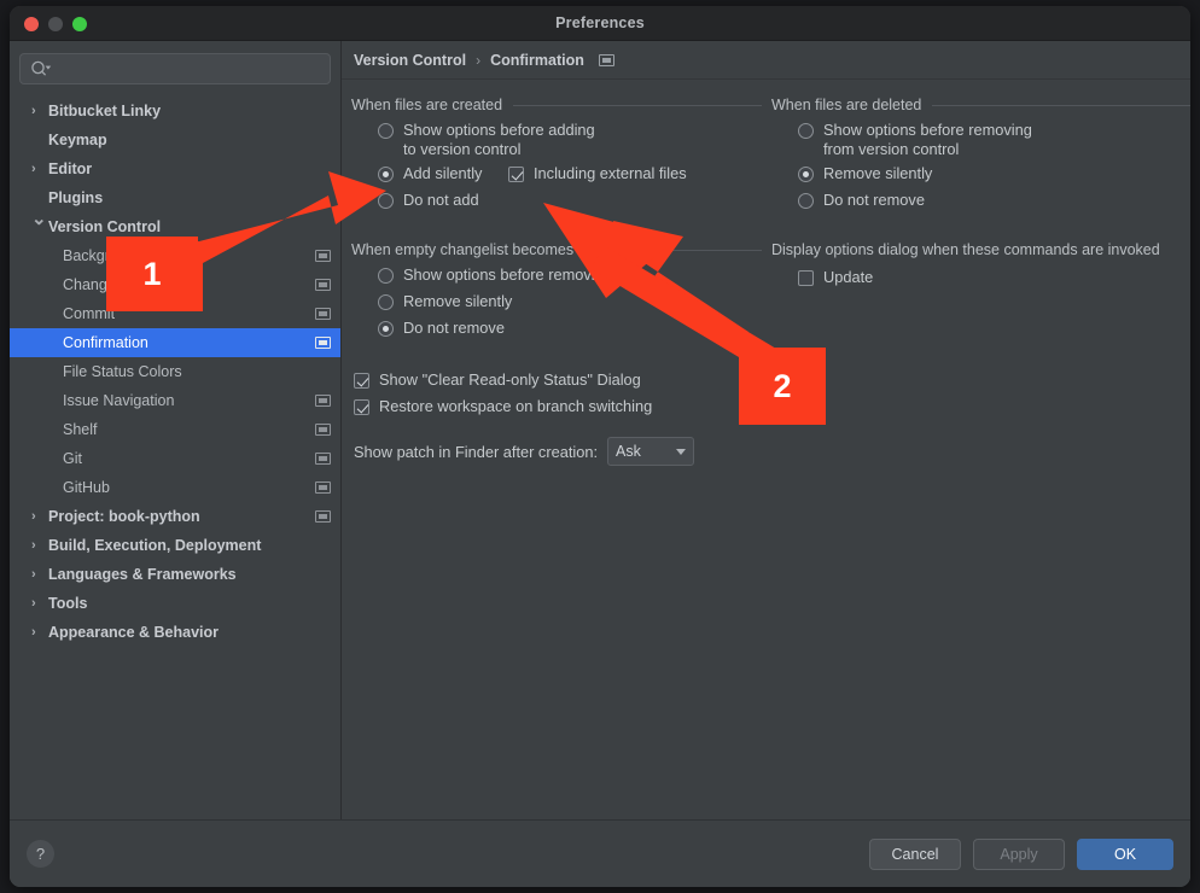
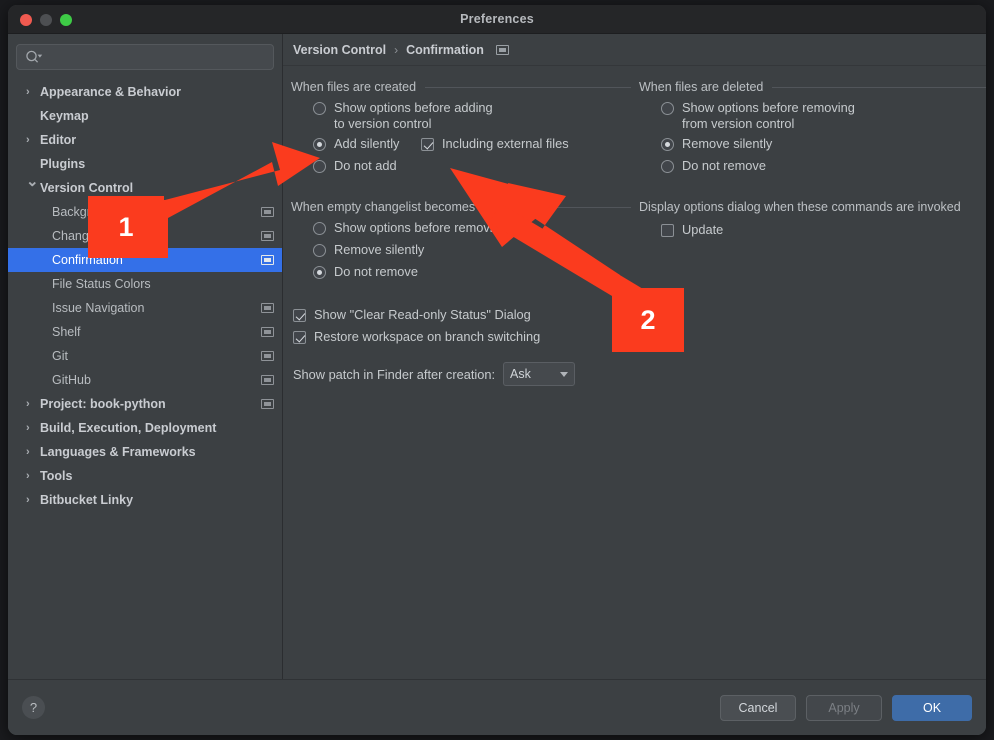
  Preferences
  ›
- Bitbucket Linky
+ Appearance & Behavior
  Keymap
  ›
  Editor
  Plugins
  ⌄
  Version Control
- Commit
  Confirmation
  File Status Colors
  Issue Navigation
  Shelf
  Git
  GitHub
  ›
  Project: book-python
  ›
  Build, Execution, Deployment
  ›
  Languages & Frameworks
  ›
  Tools
  ›
- Appearance & Behavior
+ Bitbucket Linky
  Version Control
  ›
  Confirmation
  When files are created
  Show options before adding
  to version control
  Add silently
  Including external files
  Do not add
  When empty changelist becomes
  Show options before remov
  Remove silently
  Do not remove
  Show "Clear Read-only Status" Dialog
  Restore workspace on branch switching
  Show patch in Finder after creation:
  Ask
  When files are deleted
  Show options before removing
  from version control
  Remove silently
  Do not remove
  Display options dialog when these commands are invoked
  Update
  ?
  Cancel
  Apply
  OK
  1
  2
